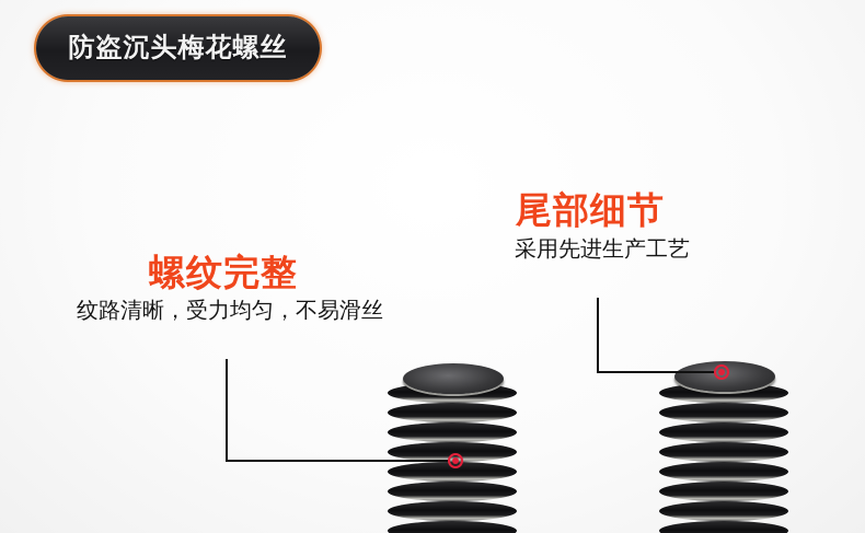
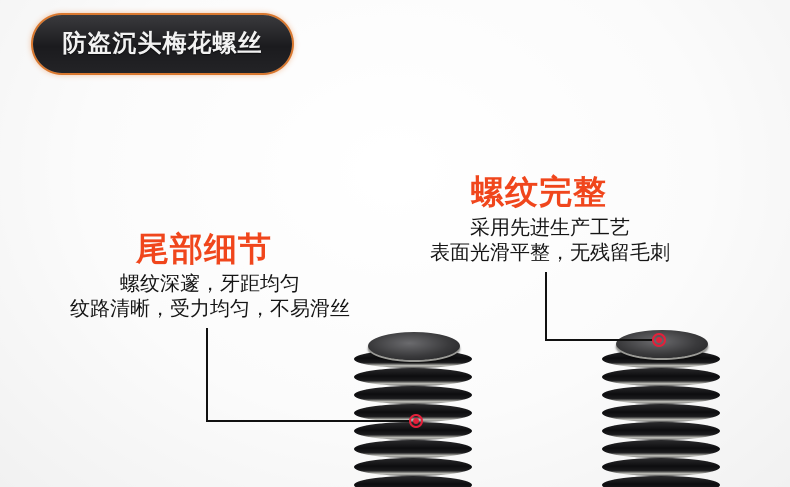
  防盗沉头梅花螺丝
- 螺纹完整
+ 尾部细节
+ 螺纹深邃，牙距均匀
  纹路清晰，受力均匀，不易滑丝
- 尾部细节
+ 螺纹完整
  采用先进生产工艺
+ 表面光滑平整，无残留毛刺
